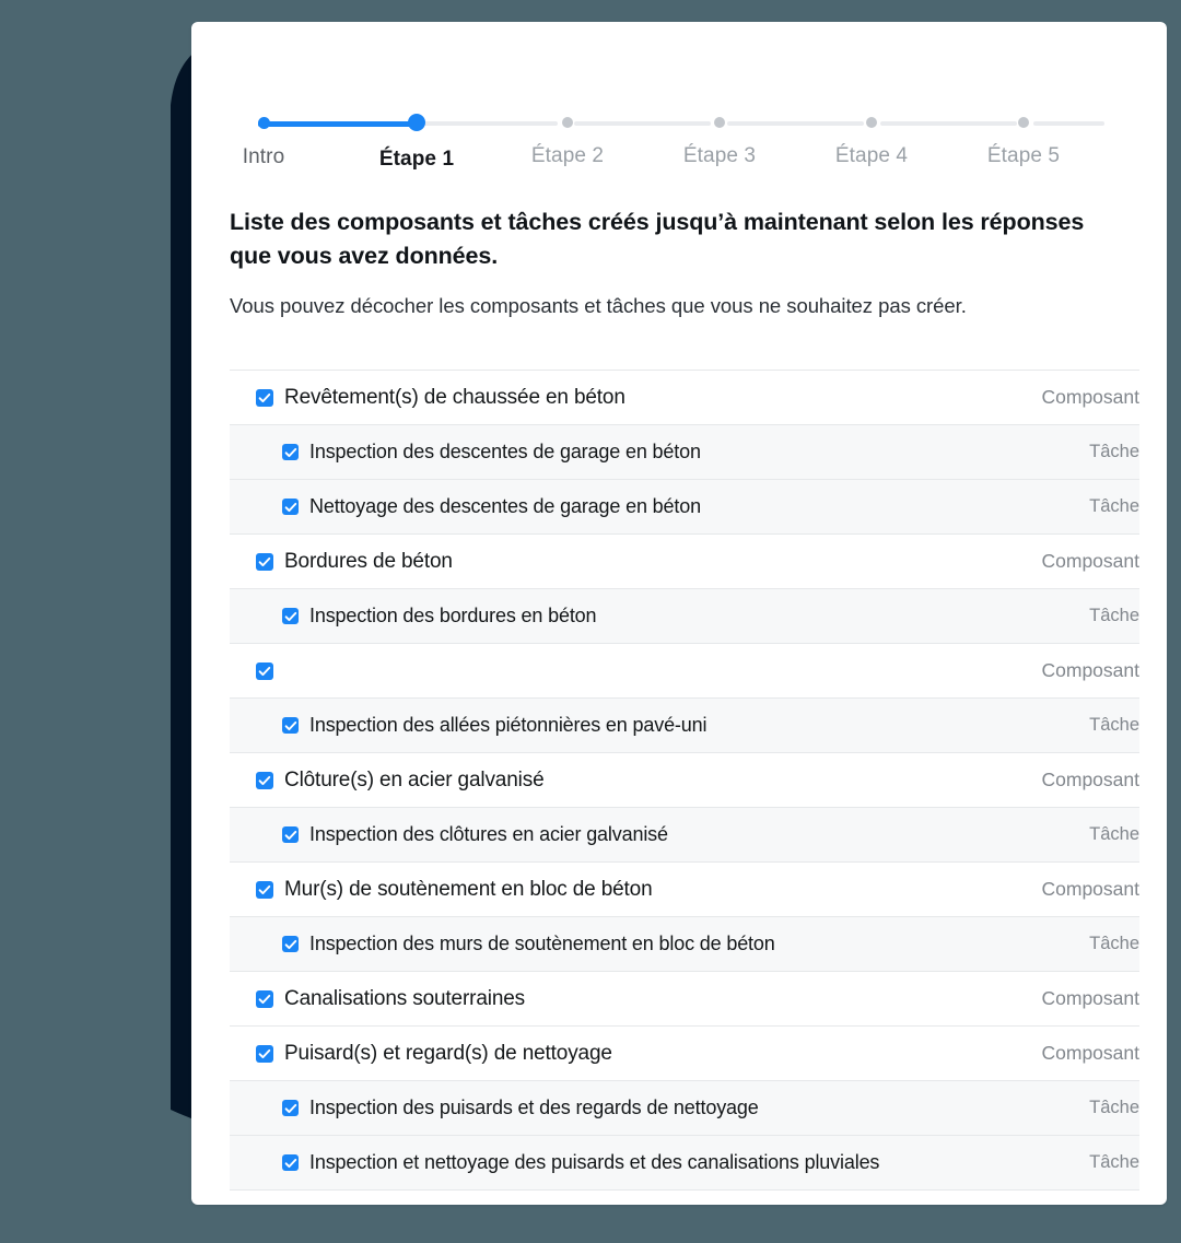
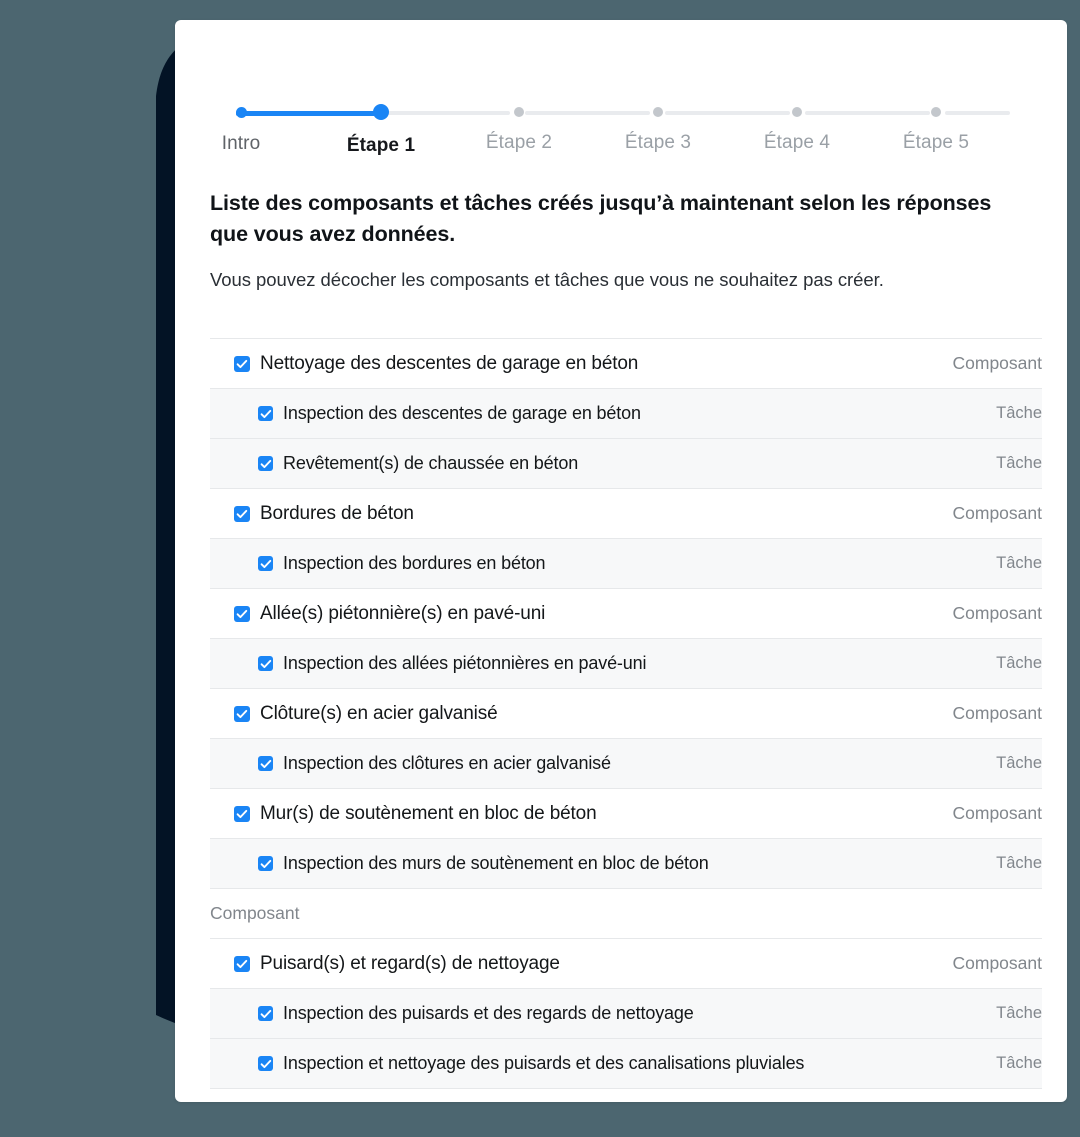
  Intro
  Étape 1
  Étape 2
  Étape 3
  Étape 4
  Étape 5
  Liste des composants et tâches créés jusqu’à maintenant selon les réponses que vous avez données.
  Vous pouvez décocher les composants et tâches que vous ne souhaitez pas créer.
- Revêtement(s) de chaussée en béton
+ Nettoyage des descentes de garage en béton
  Composant
  Inspection des descentes de garage en béton
  Tâche
- Nettoyage des descentes de garage en béton
+ Revêtement(s) de chaussée en béton
  Tâche
  Bordures de béton
  Composant
  Inspection des bordures en béton
  Tâche
+ Allée(s) piétonnière(s) en pavé-uni
  Composant
  Inspection des allées piétonnières en pavé-uni
  Tâche
  Clôture(s) en acier galvanisé
  Composant
  Inspection des clôtures en acier galvanisé
  Tâche
  Mur(s) de soutènement en bloc de béton
  Composant
  Inspection des murs de soutènement en bloc de béton
  Tâche
- Canalisations souterraines
  Composant
  Puisard(s) et regard(s) de nettoyage
  Composant
  Inspection des puisards et des regards de nettoyage
  Tâche
  Inspection et nettoyage des puisards et des canalisations pluviales
  Tâche
